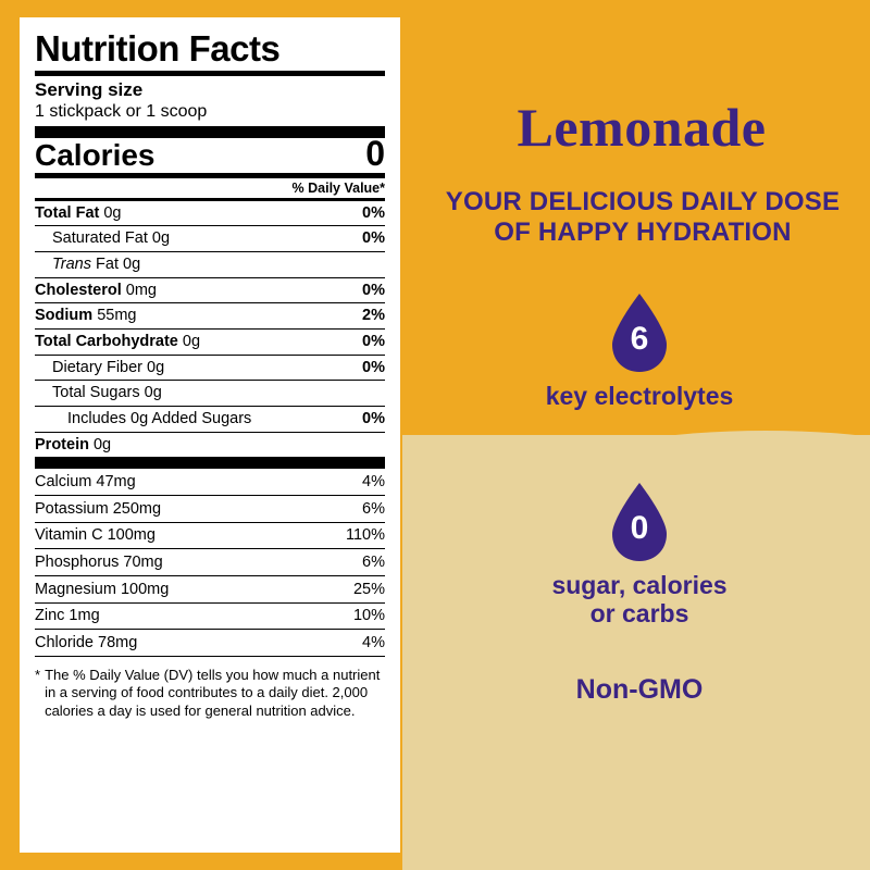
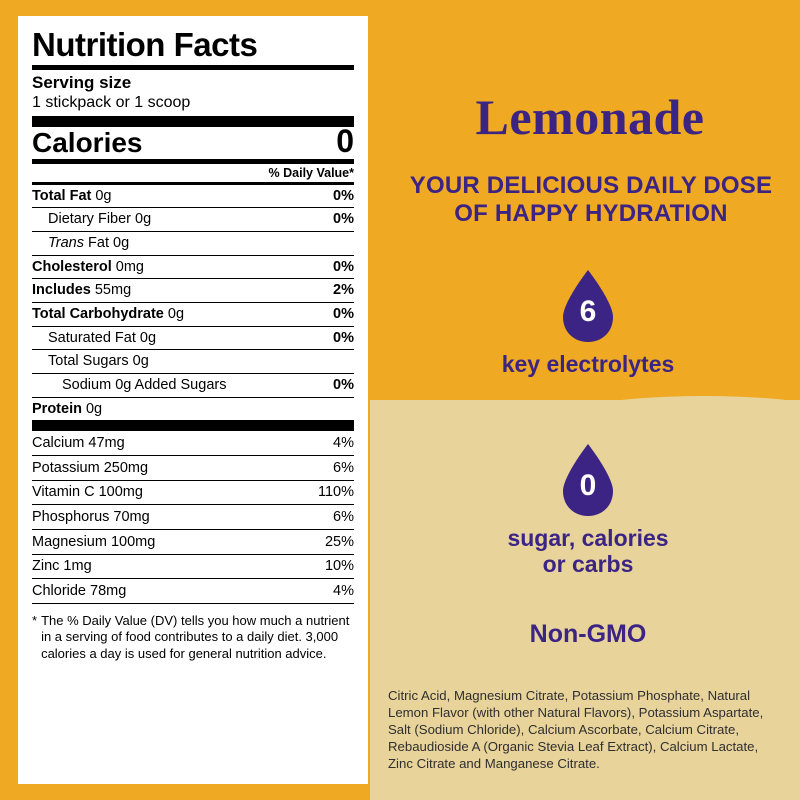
  Nutrition Facts
  Serving size
  1 stickpack or 1 scoop
  Calories
  0
  % Daily Value*
  Total Fat 0g
  0%
- Saturated Fat 0g
+ Dietary Fiber 0g
  0%
  Trans Fat 0g
  Cholesterol 0mg
  0%
- Sodium 55mg
+ Includes 55mg
  2%
  Total Carbohydrate 0g
  0%
- Dietary Fiber 0g
+ Saturated Fat 0g
  0%
  Total Sugars 0g
- Includes 0g Added Sugars
+ Sodium 0g Added Sugars
  0%
  Protein 0g
  Calcium 47mg
  4%
  Potassium 250mg
  6%
  Vitamin C 100mg
  110%
  Phosphorus 70mg
  6%
  Magnesium 100mg
  25%
  Zinc 1mg
  10%
  Chloride 78mg
  4%
  *
- The % Daily Value (DV) tells you how much a nutrient in a serving of food contributes to a daily diet. 2,000 calories a day is used for general nutrition advice.
+ The % Daily Value (DV) tells you how much a nutrient in a serving of food contributes to a daily diet. 3,000 calories a day is used for general nutrition advice.
  Lemonade
  YOUR DELICIOUS DAILY DOSE
  OF HAPPY HYDRATION
  6
  key electrolytes
  0
  sugar, calories
  or carbs
  Non-GMO
+ Citric Acid, Magnesium Citrate, Potassium Phosphate, Natural Lemon Flavor (with other Natural Flavors), Potassium Aspartate, Salt (Sodium Chloride), Calcium Ascorbate, Calcium Citrate, Rebaudioside A (Organic Stevia Leaf Extract), Calcium Lactate, Zinc Citrate and Manganese Citrate.
